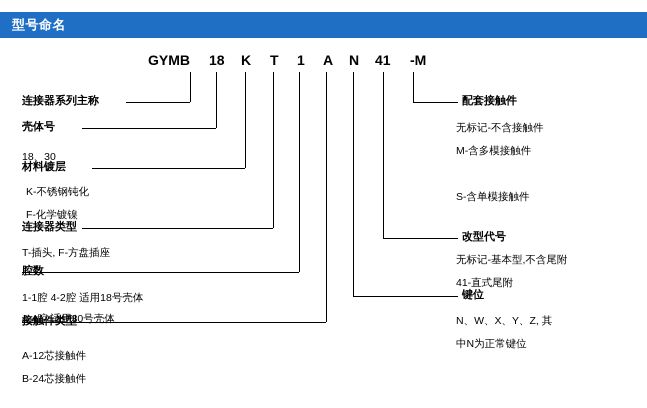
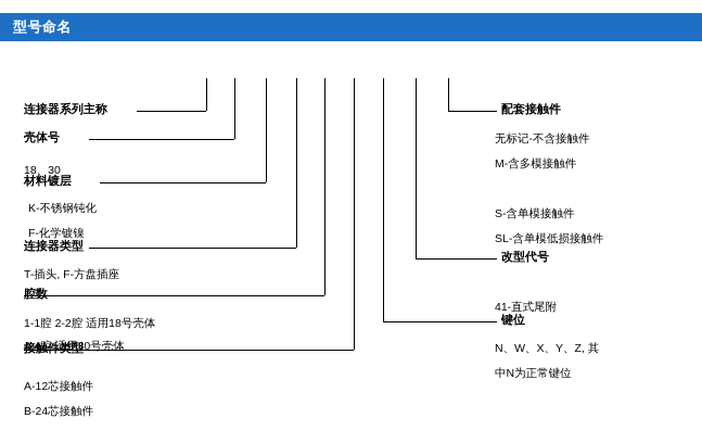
  型号命名
- GYMB
- 18
- K
- T
- 1
- A
- N
- 41
- -M
  连接器系列主称
  壳体号
  18、30
  材料镀层
  K-不锈钢钝化
  F-化学镀镍
  连接器类型
  T-插头, F-方盘插座
  腔数
- 1-1腔 4-2腔 适用18号壳体
+ 1-1腔 2-2腔 适用18号壳体
  4-4腔 适用30号壳体
  接触件类型
  A-12芯接触件
  B-24芯接触件
  配套接触件
  无标记-不含接触件
  M-含多模接触件
  S-含单模接触件
+ SL-含单模低损接触件
  改型代号
- 无标记-基本型,不含尾附
  41-直式尾附
  键位
  N、W、X、Y、Z, 其
  中N为正常键位
